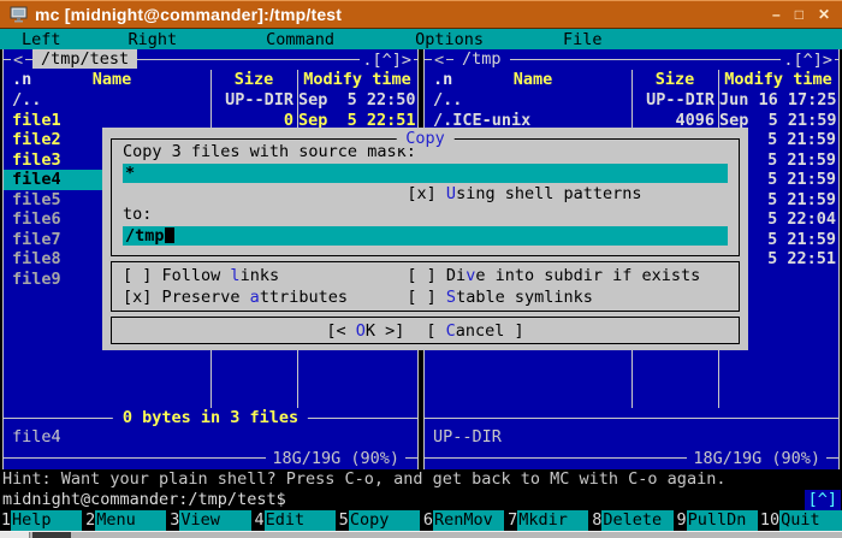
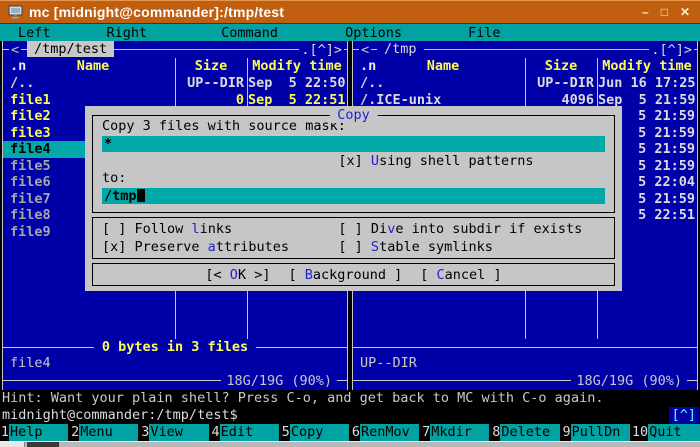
  mc [midnight@commander]:/tmp/test
  –
  □
  ✕
  Left
  Right
  Command
  Options
  File
  <
  /tmp/test
  .[^]>
  .n
  Name
  Size
  Modify time
  /..
  UP--DIR
  Sep 5 22:50
  file1
  0
  Sep 5 22:51
  file2
  file3
  file4
  file5
  file6
  file7
  file8
  file9
  0 bytes in 3 files
  file4
  18G/19G (90%)
  <
  /tmp
  .[^]>
  .n
  Name
  Size
  Modify time
  /..
  UP--DIR
  Jun 16 17:25
  /.ICE-unix
  4096
  Sep 5 21:59
  5 21:59
  5 21:59
  5 21:59
  5 21:59
  5 22:04
  5 21:59
  5 22:51
  UP--DIR
  18G/19G (90%)
  Copy
  Copy 3 files with source mask:
  *
  [x] Using shell patterns
  to:
  /tmp
  [ ] Follow links
  [ ] Dive into subdir if exists
  [x] Preserve attributes
  [ ] Stable symlinks
  [< OK >]
+ [ Background ]
  [ Cancel ]
  Hint: Want your plain shell? Press C-o, and get back to MC with C-o again.
  midnight@commander:/tmp/test$
  [^]
  1
  Help
  2
  Menu
  3
  View
  4
  Edit
  5
  Copy
  6
  RenMov
  7
  Mkdir
  8
  Delete
  9
  PullDn
  10
  Quit
